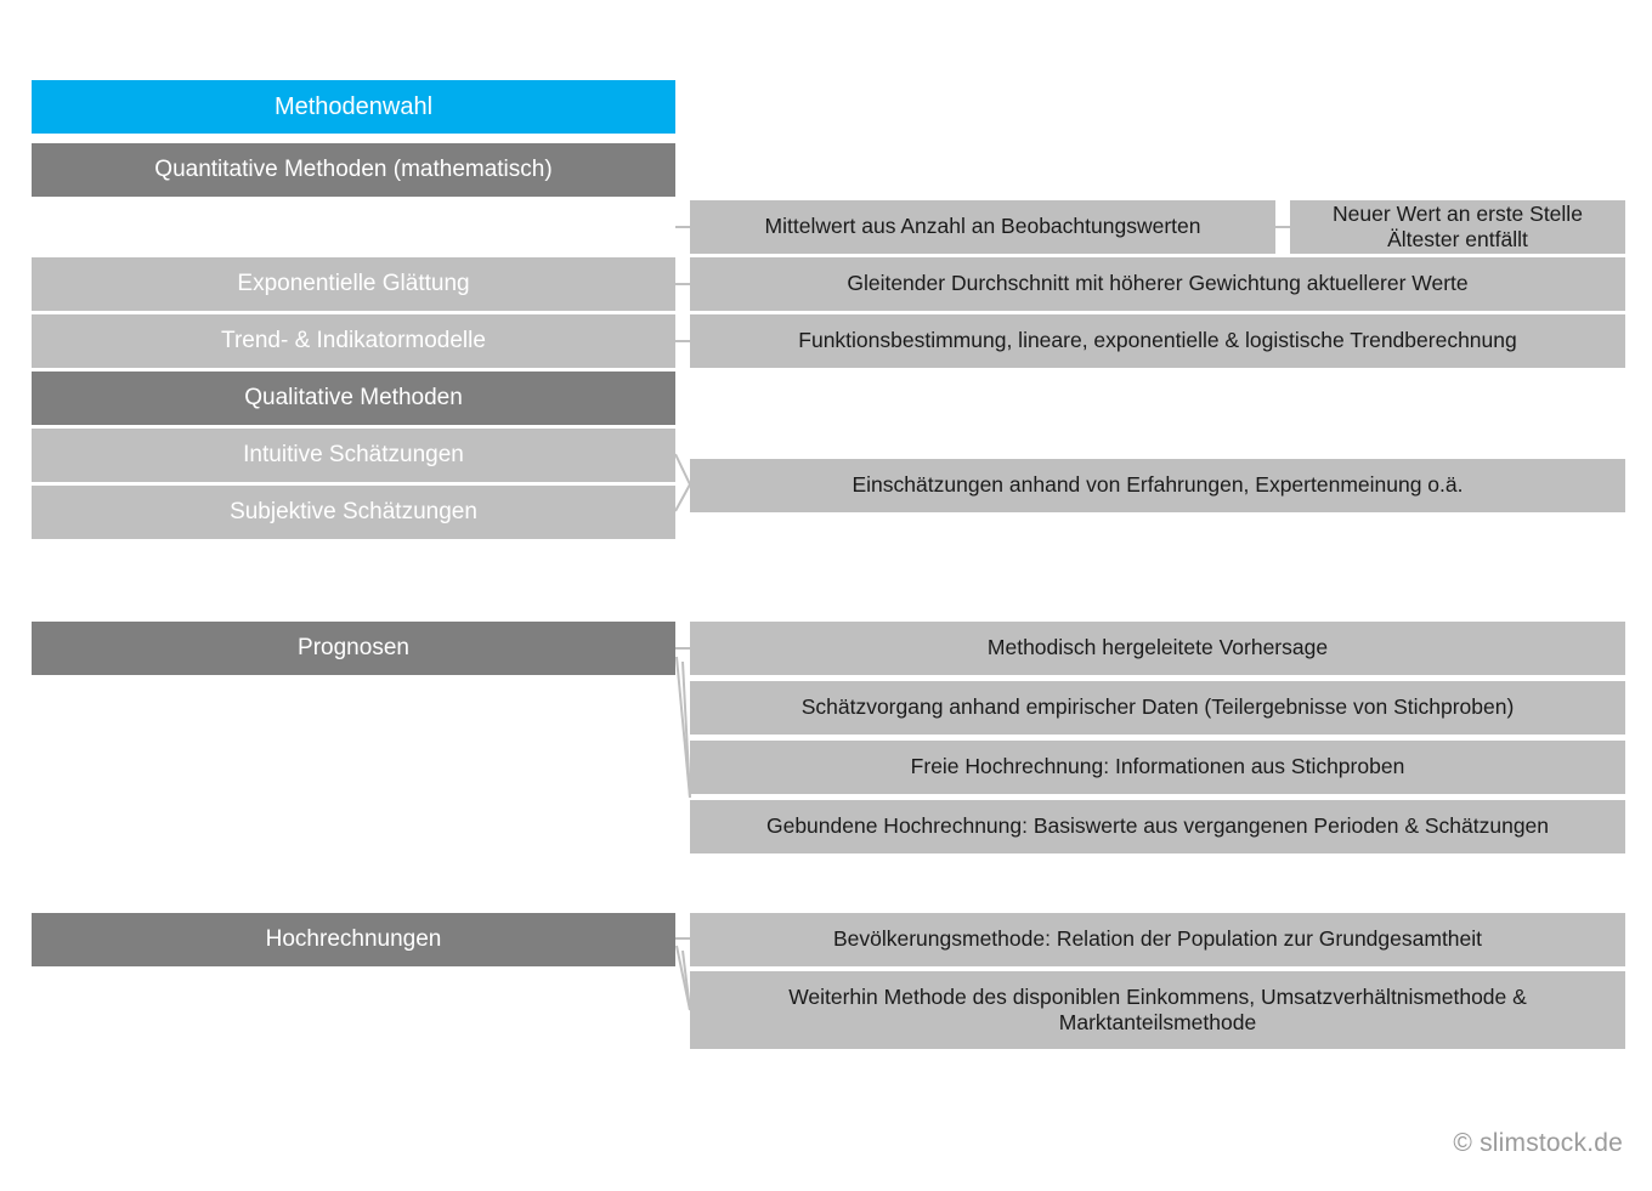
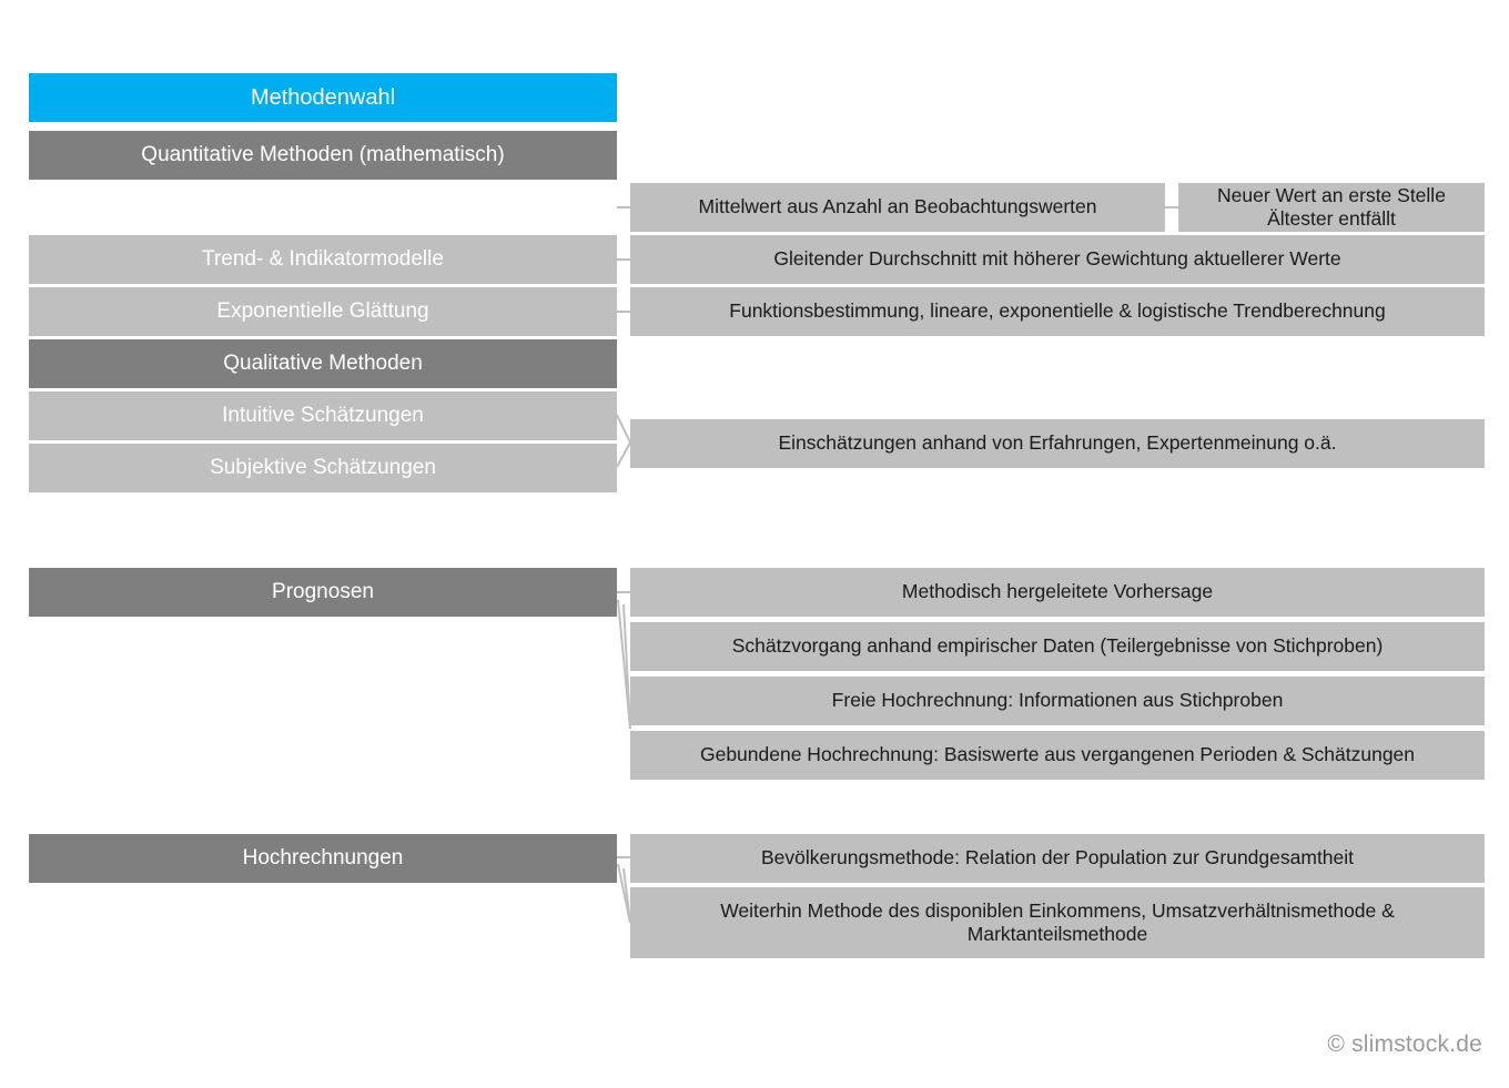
  Methodenwahl
  Quantitative Methoden (mathematisch)
  Mittelwert aus Anzahl an Beobachtungswerten
  Neuer Wert an erste Stelle
  Ältester entfällt
- Exponentielle Glättung
+ Trend- & Indikatormodelle
  Gleitender Durchschnitt mit höherer Gewichtung aktuellerer Werte
- Trend- & Indikatormodelle
+ Exponentielle Glättung
  Funktionsbestimmung, lineare, exponentielle & logistische Trendberechnung
  Qualitative Methoden
  Intuitive Schätzungen
  Subjektive Schätzungen
  Einschätzungen anhand von Erfahrungen, Expertenmeinung o.ä.
  Prognosen
  Methodisch hergeleitete Vorhersage
  Schätzvorgang anhand empirischer Daten (Teilergebnisse von Stichproben)
  Freie Hochrechnung: Informationen aus Stichproben
  Gebundene Hochrechnung: Basiswerte aus vergangenen Perioden & Schätzungen
  Hochrechnungen
  Bevölkerungsmethode: Relation der Population zur Grundgesamtheit
  Weiterhin Methode des disponiblen Einkommens, Umsatzverhältnismethode & Marktanteilsmethode
  © slimstock.de
